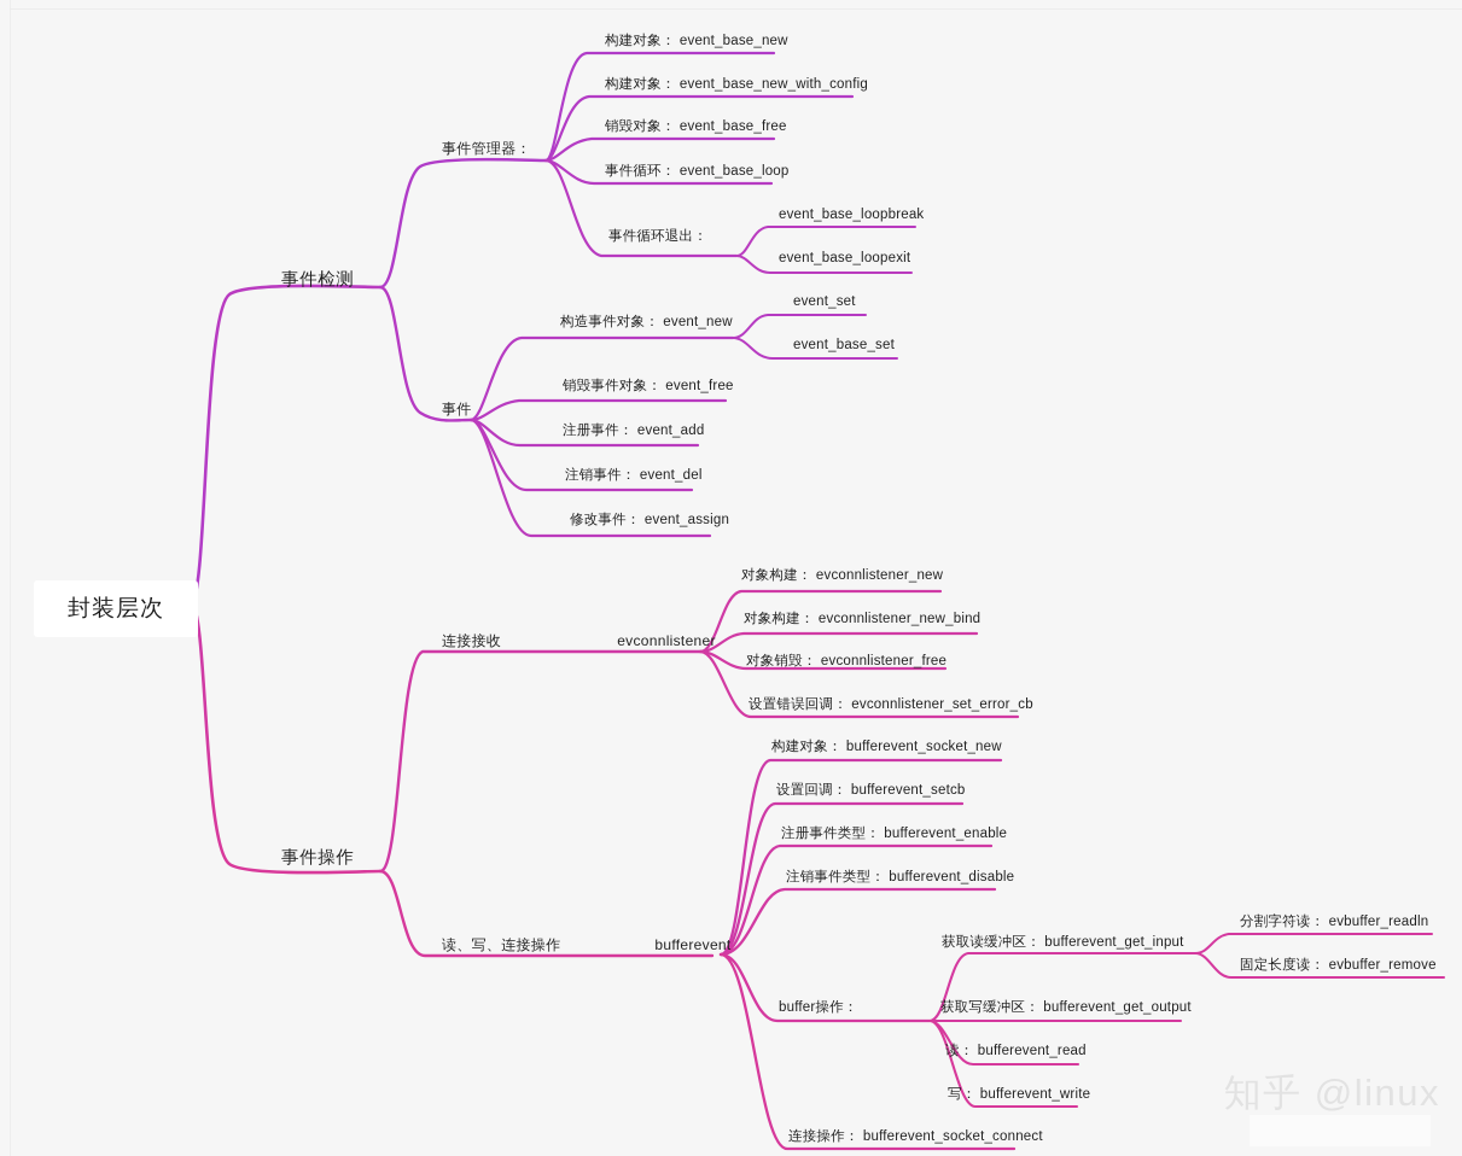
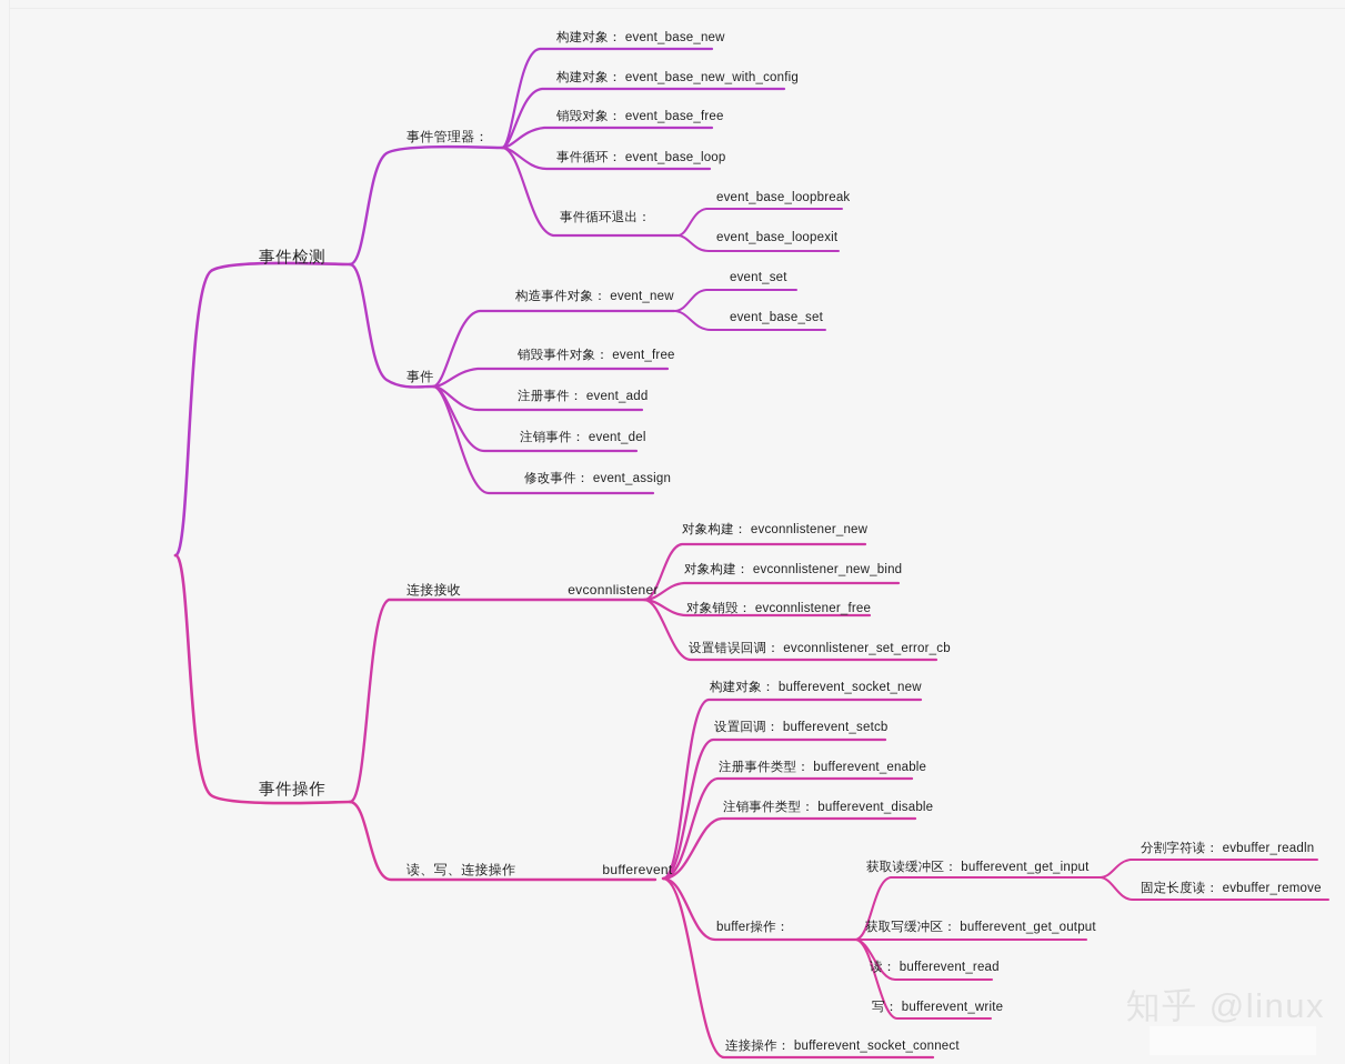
- 封装层次
  事件检测
  事件操作
  事件管理器：
  事件
  连接接收 evconnlistener
  读、写、连接操作 bufferevent
  构建对象： event_base_new
  构建对象： event_base_new_with_config
  销毁对象： event_base_free
  事件循环： event_base_loop
  事件循环退出：
  event_base_loopbreak
  event_base_loopexit
  构造事件对象： event_new
  event_set
  event_base_set
  销毁事件对象： event_free
  注册事件： event_add
  注销事件： event_del
  修改事件： event_assign
  对象构建： evconnlistener_new
  对象构建： evconnlistener_new_bind
  对象销毁： evconnlistener_free
  设置错误回调： evconnlistener_set_error_cb
  构建对象： bufferevent_socket_new
  设置回调： bufferevent_setcb
  注册事件类型： bufferevent_enable
  注销事件类型： bufferevent_disable
  buffer操作：
  连接操作： bufferevent_socket_connect
  获取读缓冲区： bufferevent_get_input
  获取写缓冲区： bufferevent_get_output
  读： bufferevent_read
  写： bufferevent_write
  分割字符读： evbuffer_readln
  固定长度读： evbuffer_remove
